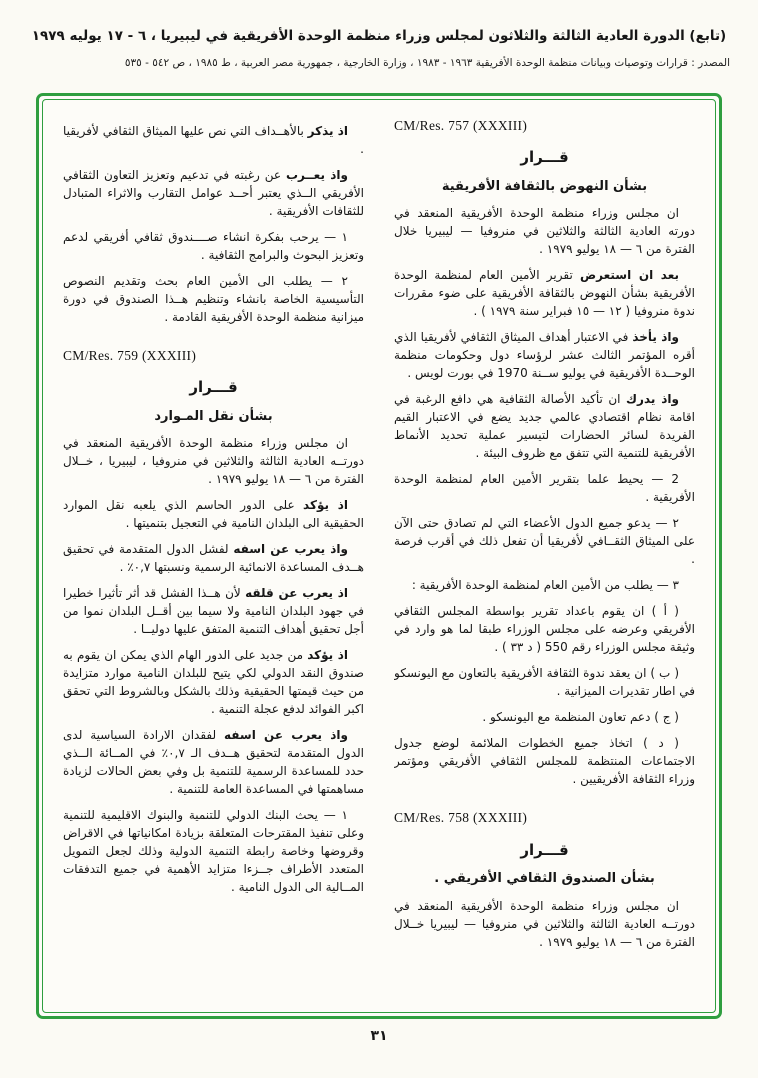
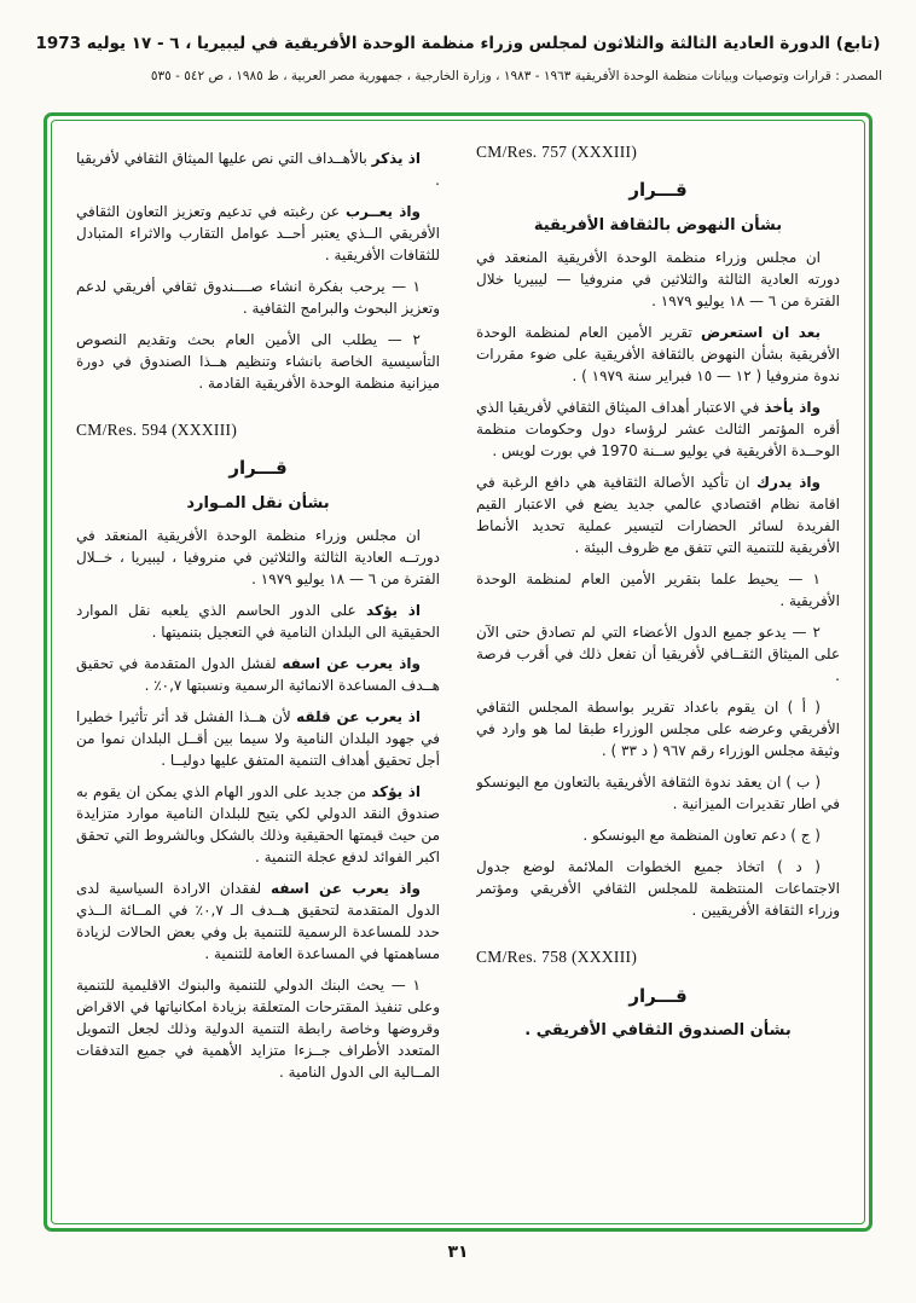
- (تابع) الدورة العادية الثالثة والثلاثون لمجلس وزراء منظمة الوحدة الأفريقية في ليبيريا ، ٦ - ١٧ يوليه ١٩٧٩
+ (تابع) الدورة العادية الثالثة والثلاثون لمجلس وزراء منظمة الوحدة الأفريقية في ليبيريا ، ٦ - ١٧ يوليه 1973
  المصدر : قرارات وتوصيات وبيانات منظمة الوحدة الأفريقية ١٩٦٣ - ١٩٨٣ ، وزارة الخارجية ، جمهورية مصر العربية ، ط ١٩٨٥ ، ص ٥٤٢ - ٥٣٥
  CM/Res. 757 (XXXIII)
  قـــرار
  بشأن النهوض بالثقافة الأفريقية
  ان مجلس وزراء منظمة الوحدة الأفريقية المنعقد في دورته العادية الثالثة والثلاثين في منروفيا — ليبيريا خلال الفترة من ٦ — ١٨ يوليو ١٩٧٩ .
  بعد ان استعرض تقرير الأمين العام لمنظمة الوحدة الأفريقية بشأن النهوض بالثقافة الأفريقية على ضوء مقررات ندوة منروفيا ( ١٢ — ١٥ فبراير سنة ١٩٧٩ ) .
  واذ يأخذ في الاعتبار أهداف الميثاق الثقافي لأفريقيا الذي أقره المؤتمر الثالث عشر لرؤساء دول وحكومات منظمة الوحــدة الأفريقية في يوليو ســنة 1970 في بورت لويس .
  واذ يدرك ان تأكيد الأصالة الثقافية هي دافع الرغبة في اقامة نظام اقتصادي عالمي جديد يضع في الاعتبار القيم الفريدة لسائر الحضارات لتيسير عملية تحديد الأنماط الأفريقية للتنمية التي تتفق مع ظروف البيئة .
- 2 — يحيط علما بتقرير الأمين العام لمنظمة الوحدة الأفريقية .
+ ١ — يحيط علما بتقرير الأمين العام لمنظمة الوحدة الأفريقية .
  ٢ — يدعو جميع الدول الأعضاء التي لم تصادق حتى الآن على الميثاق الثقــافي لأفريقيا أن تفعل ذلك في أقرب فرصة .
- ٣ — يطلب من الأمين العام لمنظمة الوحدة الأفريقية :
- ( أ ) ان يقوم باعداد تقرير بواسطة المجلس الثقافي الأفريقي وعرضه على مجلس الوزراء طبقا لما هو وارد في وثيقة مجلس الوزراء رقم 550 ( د ٣٣ ) .
+ ( أ ) ان يقوم باعداد تقرير بواسطة المجلس الثقافي الأفريقي وعرضه على مجلس الوزراء طبقا لما هو وارد في وثيقة مجلس الوزراء رقم ٩٦٧ ( د ٣٣ ) .
  ( ب ) ان يعقد ندوة الثقافة الأفريقية بالتعاون مع اليونسكو في اطار تقديرات الميزانية .
  ( ج ) دعم تعاون المنظمة مع اليونسكو .
  ( د ) اتخاذ جميع الخطوات الملائمة لوضع جدول الاجتماعات المنتظمة للمجلس الثقافي الأفريقي ومؤتمر وزراء الثقافة الأفريقيين .
  CM/Res. 758 (XXXIII)
  قـــرار
  بشأن الصندوق الثقافي الأفريقي .
- ان مجلس وزراء منظمة الوحدة الأفريقية المنعقد في دورتــه العادية الثالثة والثلاثين في منروفيا — ليبيريا خــلال الفترة من ٦ — ١٨ يوليو ١٩٧٩ .
  اذ يذكر بالأهــداف التي نص عليها الميثاق الثقافي لأفريقيا .
  واذ يعــرب عن رغبته في تدعيم وتعزيز التعاون الثقافي الأفريقي الــذي يعتبر أحــد عوامل التقارب والاثراء المتبادل للثقافات الأفريقية .
  ١ — يرحب بفكرة انشاء صــــندوق ثقافي أفريقي لدعم وتعزيز البحوث والبرامج الثقافية .
  ٢ — يطلب الى الأمين العام بحث وتقديم النصوص التأسيسية الخاصة بانشاء وتنظيم هــذا الصندوق في دورة ميزانية منظمة الوحدة الأفريقية القادمة .
- CM/Res. 759 (XXXIII)
+ CM/Res. 594 (XXXIII)
  قـــرار
  بشأن نقل المـوارد
  ان مجلس وزراء منظمة الوحدة الأفريقية المنعقد في دورتــه العادية الثالثة والثلاثين في منروفيا ، ليبيريا ، خــلال الفترة من ٦ — ١٨ يوليو ١٩٧٩ .
  اذ يؤكد على الدور الحاسم الذي يلعبه نقل الموارد الحقيقية الى البلدان النامية في التعجيل بتنميتها .
  واذ يعرب عن اسفه لفشل الدول المتقدمة في تحقيق هــدف المساعدة الانمائية الرسمية ونسبتها ٠,٧٪ .
  اذ يعرب عن قلقه لأن هــذا الفشل قد أثر تأثيرا خطيرا في جهود البلدان النامية ولا سيما بين أقــل البلدان نموا من أجل تحقيق أهداف التنمية المتفق عليها دوليــا .
  اذ يؤكد من جديد على الدور الهام الذي يمكن ان يقوم به صندوق النقد الدولي لكي يتيح للبلدان النامية موارد متزايدة من حيث قيمتها الحقيقية وذلك بالشكل وبالشروط التي تحقق اكبر الفوائد لدفع عجلة التنمية .
  واذ يعرب عن اسفه لفقدان الارادة السياسية لدى الدول المتقدمة لتحقيق هــدف الـ ٠,٧٪ في المــائة الــذي حدد للمساعدة الرسمية للتنمية بل وفي بعض الحالات لزيادة مساهمتها في المساعدة العامة للتنمية .
  ١ — يحث البنك الدولي للتنمية والبنوك الاقليمية للتنمية وعلى تنفيذ المقترحات المتعلقة بزيادة امكانياتها في الاقراض وقروضها وخاصة رابطة التنمية الدولية وذلك لجعل التمويل المتعدد الأطراف جــزءا متزايد الأهمية في جميع التدفقات المــالية الى الدول النامية .
  ٣١
